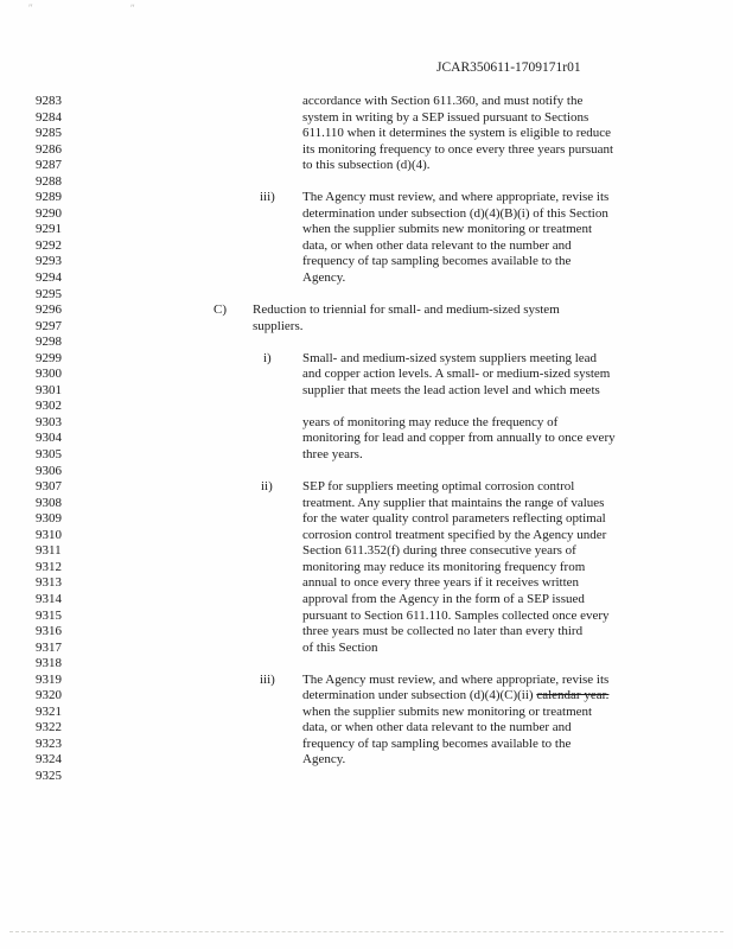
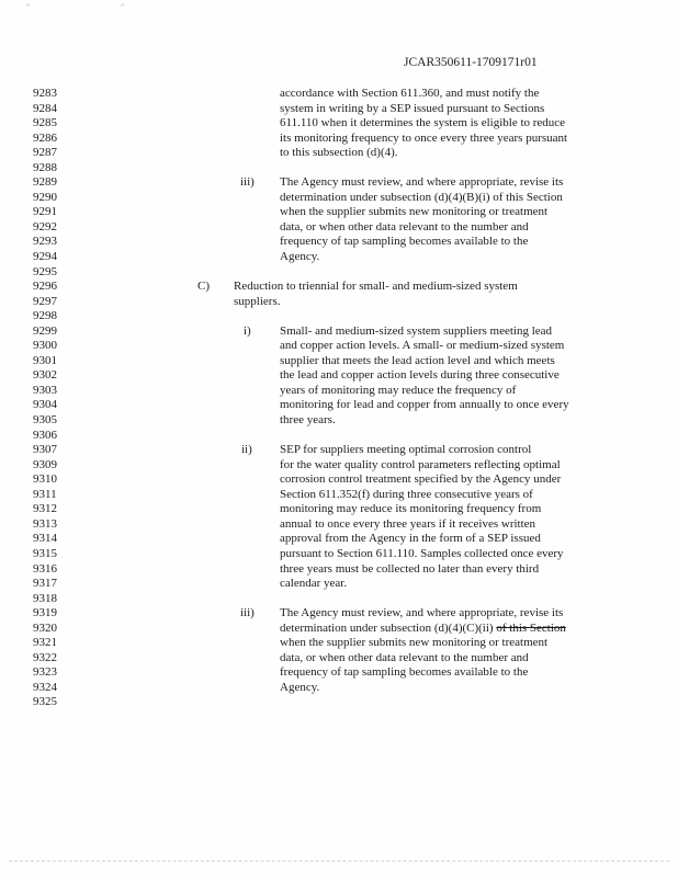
  ″ ʺ
  JCAR350611-1709171r01
  9283
  accordance with Section 611.360, and must notify the
  9284
  system in writing by a SEP issued pursuant to Sections
  9285
  611.110 when it determines the system is eligible to reduce
  9286
  its monitoring frequency to once every three years pursuant
  9287
  to this subsection (d)(4).
  9288
  9289
  iii)
  The Agency must review, and where appropriate, revise its
  9290
  determination under subsection (d)(4)(B)(i) of this Section
  9291
  when the supplier submits new monitoring or treatment
  9292
  data, or when other data relevant to the number and
  9293
  frequency of tap sampling becomes available to the
  9294
  Agency.
  9295
  9296
  C)
  Reduction to triennial for small- and medium-sized system
  9297
  suppliers.
  9298
  9299
  i)
  Small- and medium-sized system suppliers meeting lead
  9300
  and copper action levels. A small- or medium-sized system
  9301
  supplier that meets the lead action level and which meets
  9302
+ the lead and copper action levels during three consecutive
  9303
  years of monitoring may reduce the frequency of
  9304
  monitoring for lead and copper from annually to once every
  9305
  three years.
  9306
  9307
  ii)
  SEP for suppliers meeting optimal corrosion control
- 9308
- treatment. Any supplier that maintains the range of values
  9309
  for the water quality control parameters reflecting optimal
  9310
  corrosion control treatment specified by the Agency under
  9311
  Section 611.352(f) during three consecutive years of
  9312
  monitoring may reduce its monitoring frequency from
  9313
  annual to once every three years if it receives written
  9314
  approval from the Agency in the form of a SEP issued
  9315
  pursuant to Section 611.110. Samples collected once every
  9316
  three years must be collected no later than every third
  9317
- of this Section
+ calendar year.
  9318
  9319
  iii)
  The Agency must review, and where appropriate, revise its
  9320
- determination under subsection (d)(4)(C)(ii) calendar year.
+ determination under subsection (d)(4)(C)(ii) of this Section
  9321
  when the supplier submits new monitoring or treatment
  9322
  data, or when other data relevant to the number and
  9323
  frequency of tap sampling becomes available to the
  9324
  Agency.
  9325
